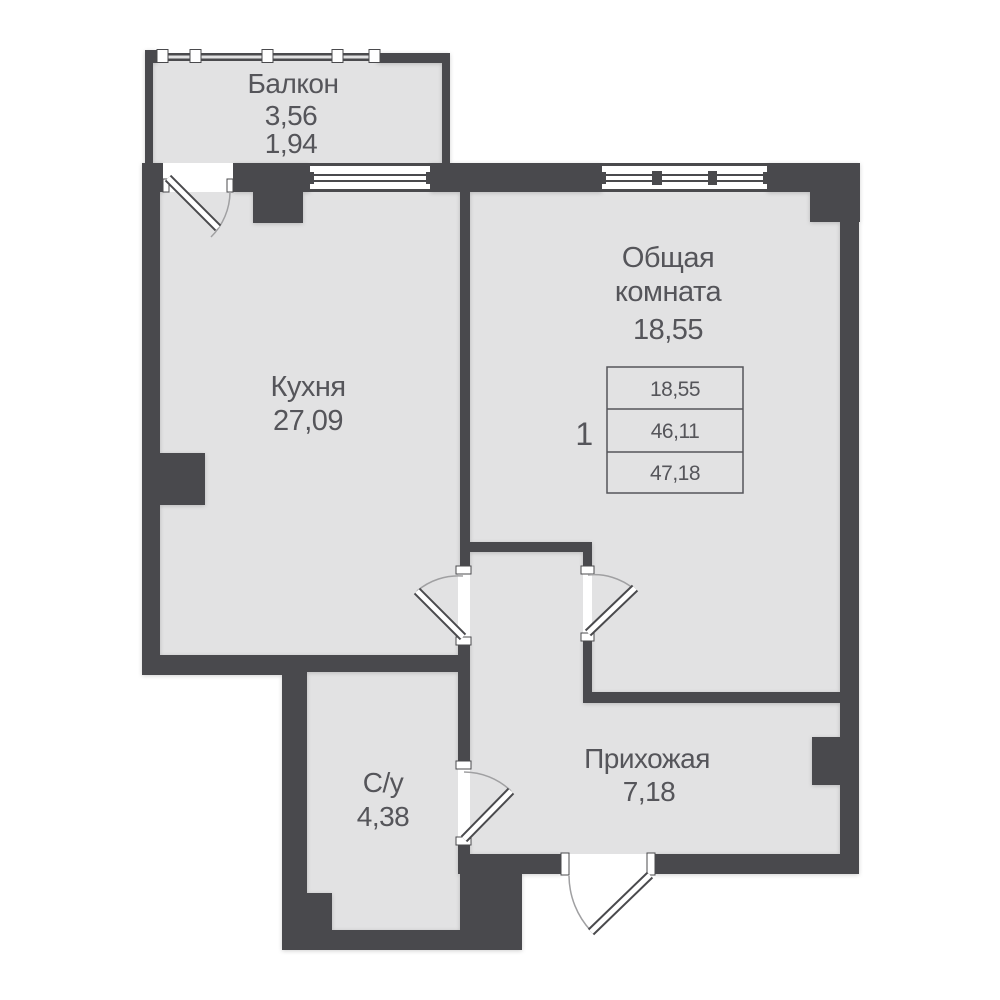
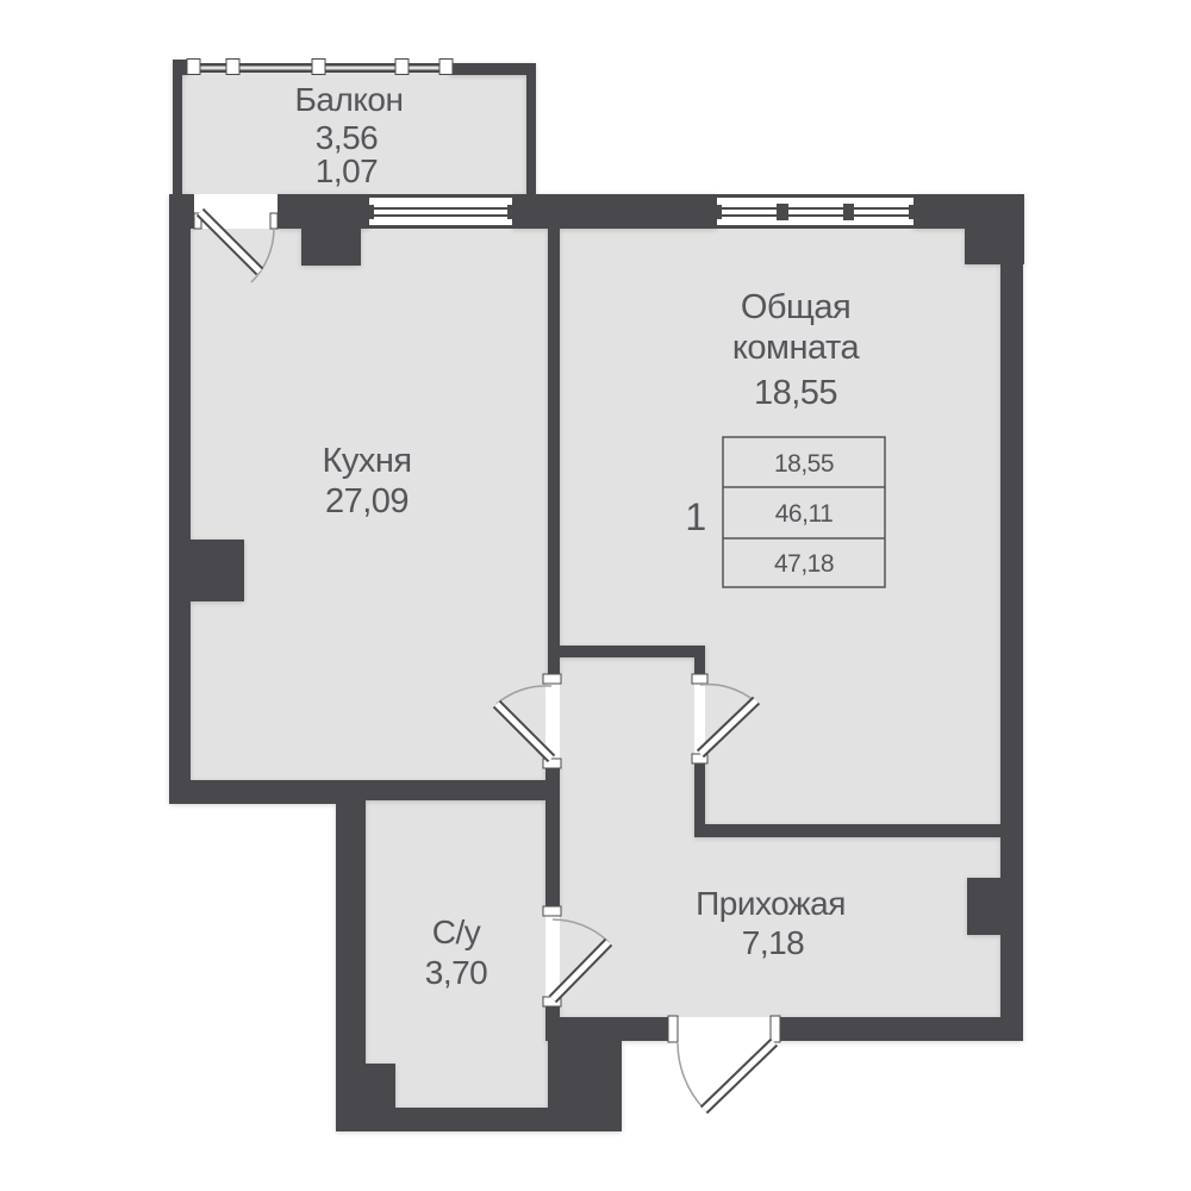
  1
  18,55
  46,11
  47,18
  Балкон
  3,56
- 1,94
+ 1,07
  Кухня
  27,09
  Общая
  комната
  18,55
  Прихожая
  7,18
  С/у
- 4,38
+ 3,70
